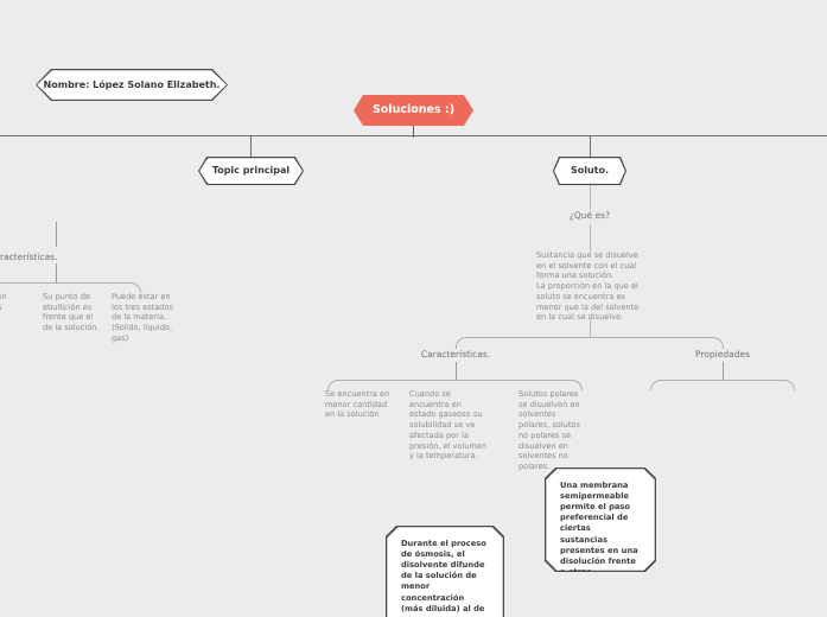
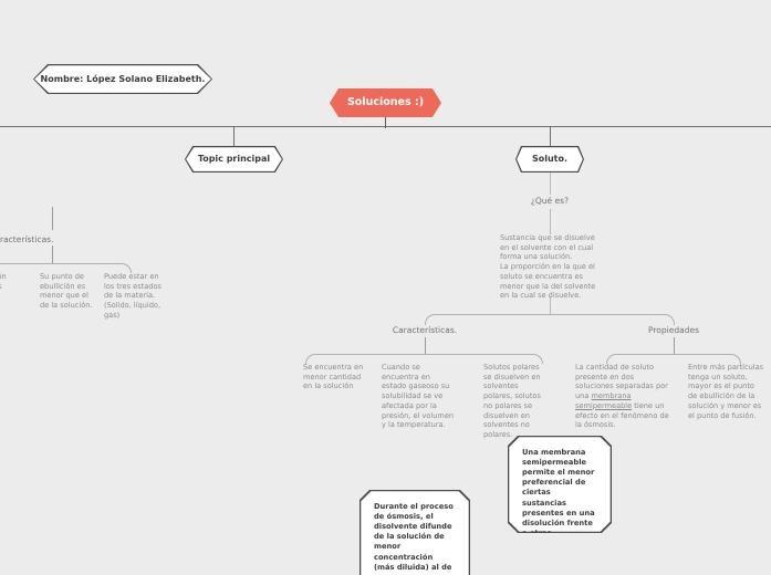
  Nombre: López Solano Elizabeth.
  Soluciones :)
  Topic principal
  Soluto.
  ¿Qué es?
  Sustancia que se disuelve en el solvente con el cual forma una solución.
  La proporción en la que el soluto se encuentra es menor que la del solvente en la cual seisuelve.
  racterísticas.
- Su punto de ebullición es frente que el de la solución.
+ Su punto de ebullición es menor que el de la solución.
  Puede estar en los tres estados de la materia. (Solido, líquido, gas)
  Características.
  Se encuentra en menor cantidad en la solución
  Cuando se encuentra en estado gaseoso su solubilidad se ve afectada por la presión, el volumen y la temperatura.
  Solutos polares se disuelven en solventes polares, solutos no polares se disuelven en solventes no polares.
  Propiedades
+ La cantidad de soluto presente en dos soluciones separadas por una membrana semipermeable tiene un efecto en el fenómeno de la ósmosis.
+ Entre más partículas tenga un soluto, mayor es el punto de ebullición de la solución y menor es el punto de fusión.
- Una membrana semipermeable permite el paso preferencial de ciertas sustancias presentes en una disolución frente a otras.
+ Una membrana semipermeable permite el menor preferencial de ciertas sustancias presentes en una disolución frente a otras.
  Durante el proceso de ósmosis, el disolvente difunde de la solución de menor concentración (más diluida) al de
